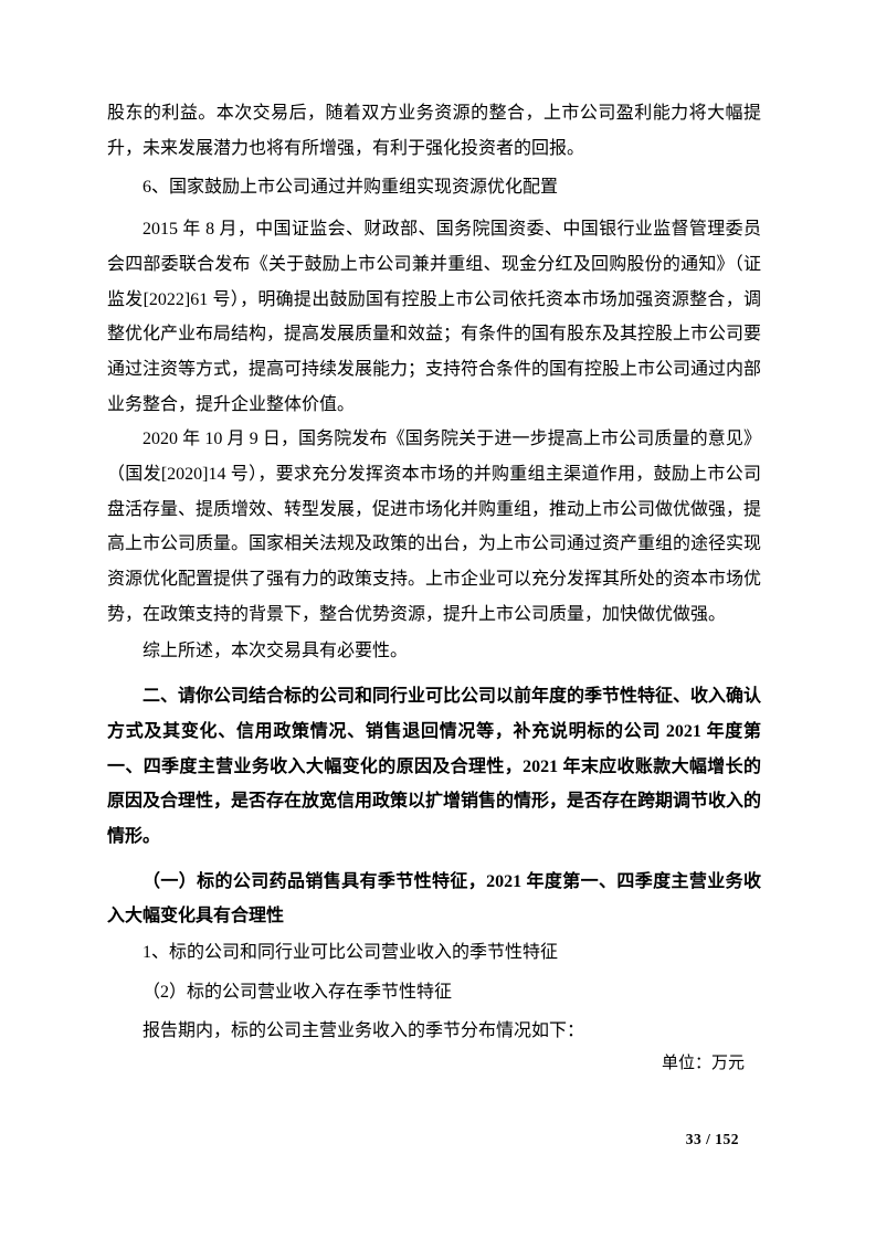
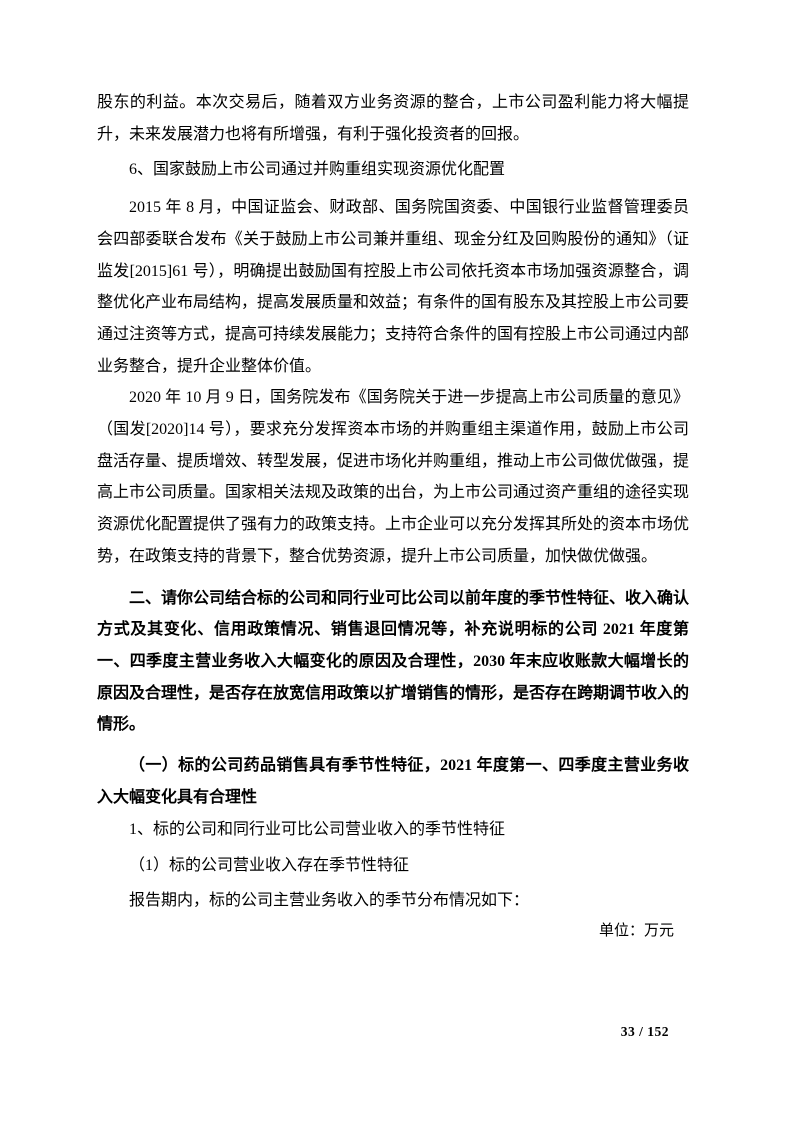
  股东的利益。本次交易后，随着双方业务资源的整合，上市公司盈利能力将大幅提升，未来发展潜力也将有所增强，有利于强化投资者的回报。
  6、国家鼓励上市公司通过并购重组实现资源优化配置
- 2015 年 8 月，中国证监会、财政部、国务院国资委、中国银行业监督管理委员会四部委联合发布《关于鼓励上市公司兼并重组、现金分红及回购股份的通知》（证监发[2022]61 号），明确提出鼓励国有控股上市公司依托资本市场加强资源整合，调整优化产业布局结构，提高发展质量和效益；有条件的国有股东及其控股上市公司要通过注资等方式，提高可持续发展能力；支持符合条件的国有控股上市公司通过内部业务整合，提升企业整体价值。
+ 2015 年 8 月，中国证监会、财政部、国务院国资委、中国银行业监督管理委员会四部委联合发布《关于鼓励上市公司兼并重组、现金分红及回购股份的通知》（证监发[2015]61 号），明确提出鼓励国有控股上市公司依托资本市场加强资源整合，调整优化产业布局结构，提高发展质量和效益；有条件的国有股东及其控股上市公司要通过注资等方式，提高可持续发展能力；支持符合条件的国有控股上市公司通过内部业务整合，提升企业整体价值。
  2020 年 10 月 9 日，国务院发布《国务院关于进一步提高上市公司质量的意见》（国发[2020]14 号），要求充分发挥资本市场的并购重组主渠道作用，鼓励上市公司盘活存量、提质增效、转型发展，促进市场化并购重组，推动上市公司做优做强，提高上市公司质量。国家相关法规及政策的出台，为上市公司通过资产重组的途径实现资源优化配置提供了强有力的政策支持。上市企业可以充分发挥其所处的资本市场优势，在政策支持的背景下，整合优势资源，提升上市公司质量，加快做优做强。
- 综上所述，本次交易具有必要性。
- 二、请你公司结合标的公司和同行业可比公司以前年度的季节性特征、收入确认方式及其变化、信用政策情况、销售退回情况等，补充说明标的公司 2021 年度第一、四季度主营业务收入大幅变化的原因及合理性，2021 年末应收账款大幅增长的原因及合理性，是否存在放宽信用政策以扩增销售的情形，是否存在跨期调节收入的情形。
+ 二、请你公司结合标的公司和同行业可比公司以前年度的季节性特征、收入确认方式及其变化、信用政策情况、销售退回情况等，补充说明标的公司 2021 年度第一、四季度主营业务收入大幅变化的原因及合理性，2030 年末应收账款大幅增长的原因及合理性，是否存在放宽信用政策以扩增销售的情形，是否存在跨期调节收入的情形。
  （一）标的公司药品销售具有季节性特征，2021 年度第一、四季度主营业务收入大幅变化具有合理性
  1、标的公司和同行业可比公司营业收入的季节性特征
- （2）标的公司营业收入存在季节性特征
+ （1）标的公司营业收入存在季节性特征
  报告期内，标的公司主营业务收入的季节分布情况如下：
  单位：万元
  33 / 152
